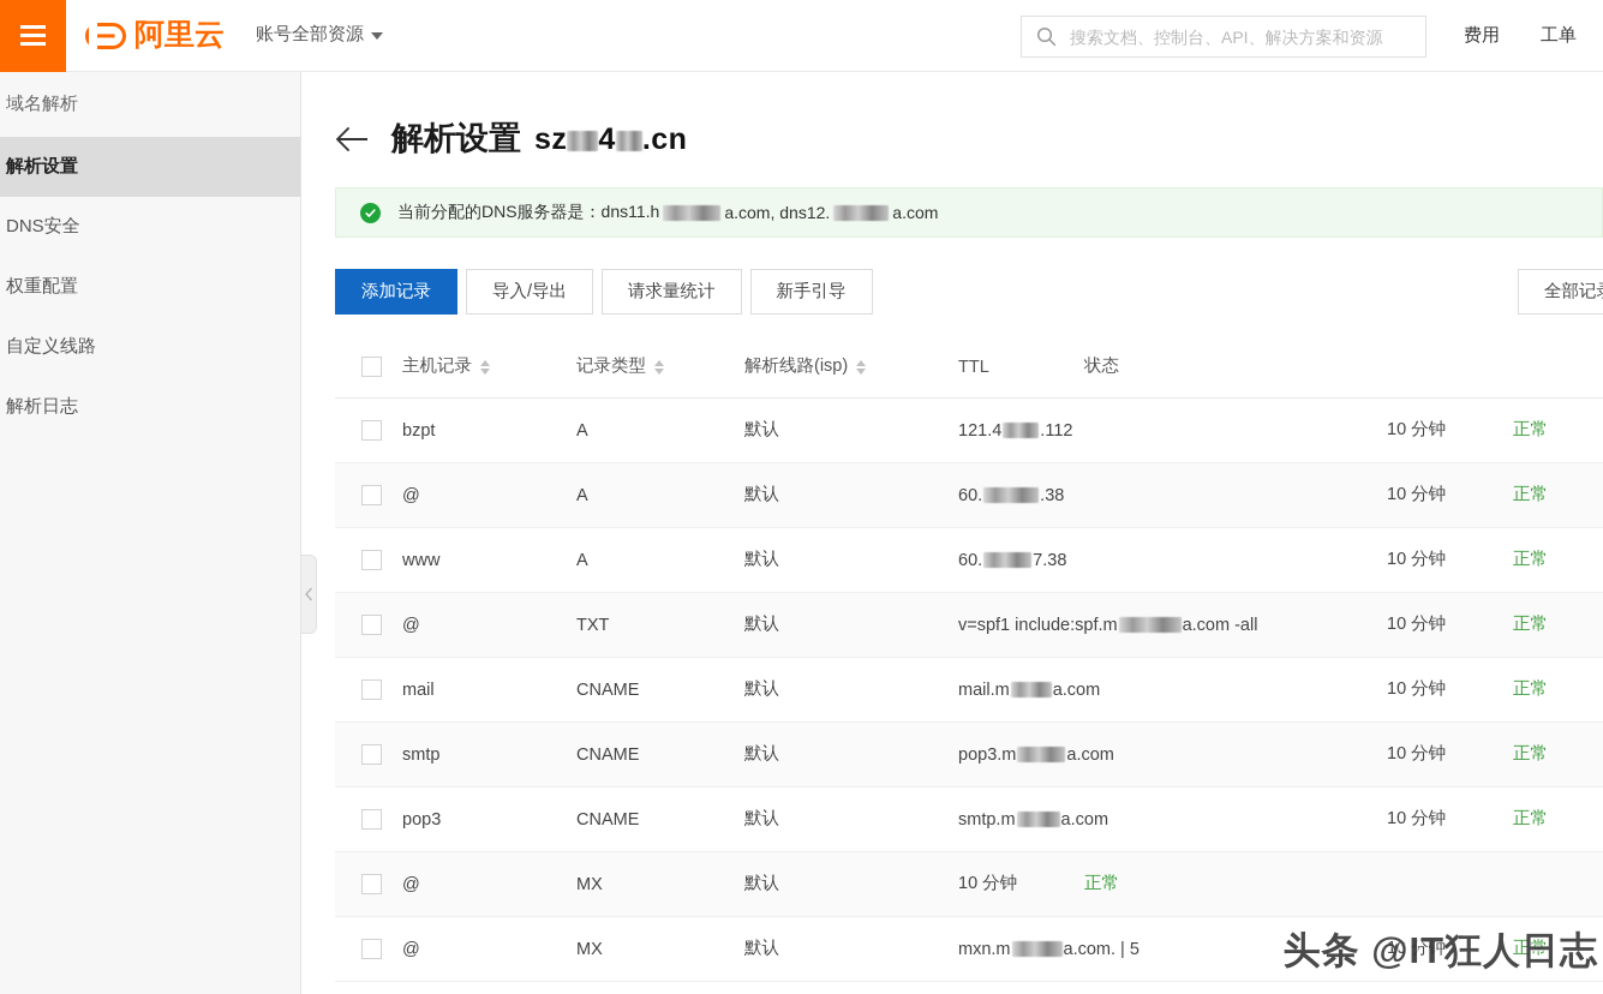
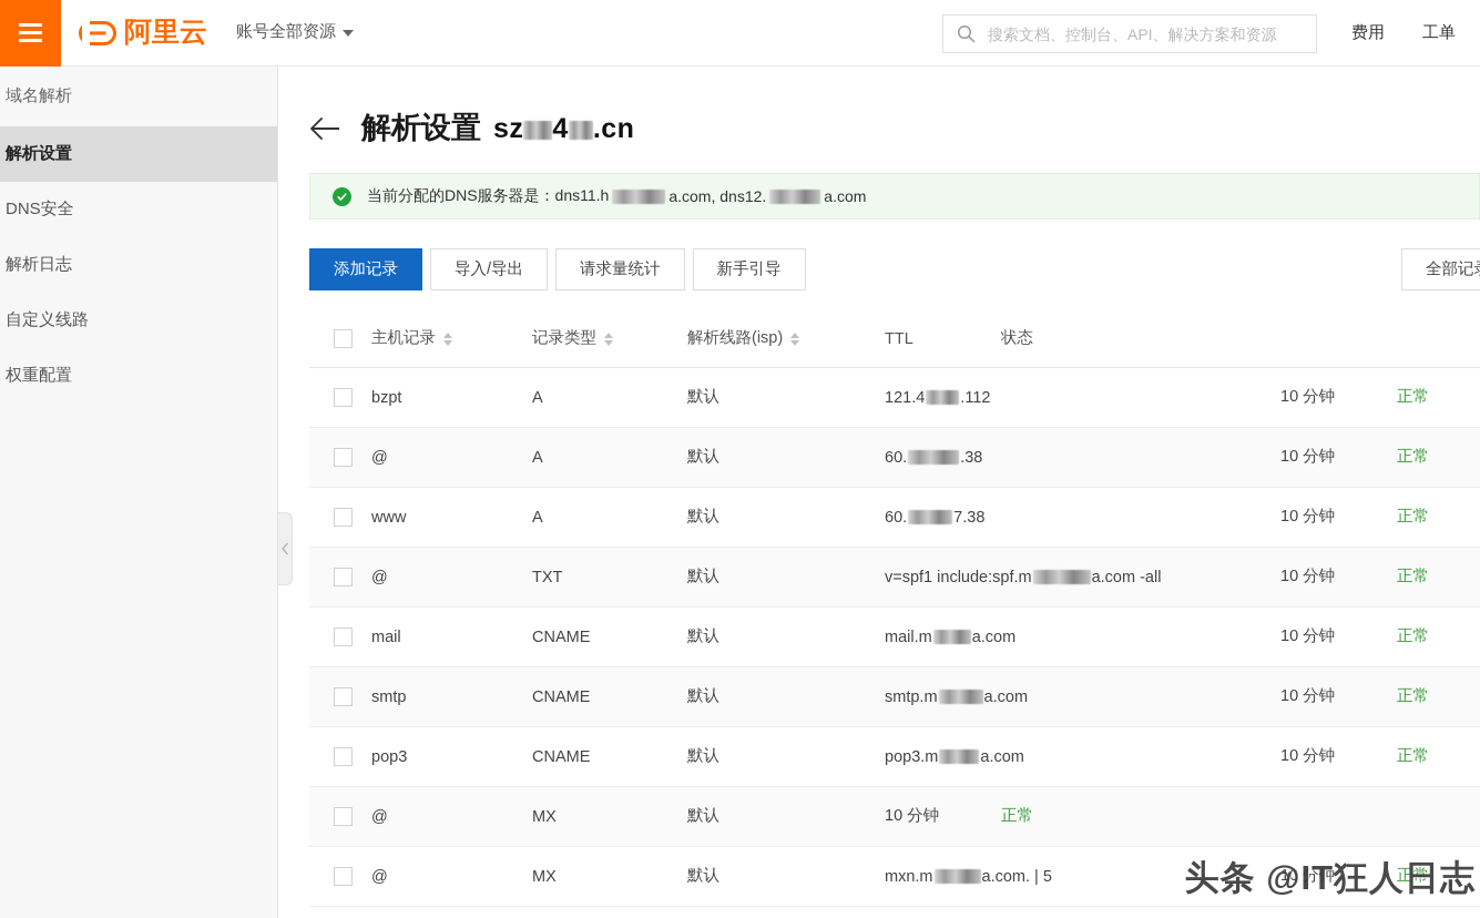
  阿里云
  账号全部资源
  搜索文档、控制台、API、解决方案和资源
  费用
  工单
  域名解析
  解析设置
  DNS安全
- 权重配置
+ 解析日志
  自定义线路
- 解析日志
+ 权重配置
  解析设置
  sz 4 .cn
  当前分配的DNS服务器是：dns11.h
  a.com, dns12.
  a.com
  添加记录
  导入/导出
  请求量统计
  新手引导
  全部记
  主机记录
  记录类型
  解析线路(isp)
  TTL
  状态
  bzpt
  A
  默认
  121.4 .112
  10 分钟
  正常
  @
  A
  默认
  60. .38
  10 分钟
  正常
  www
  A
  默认
  60. 7.38
  10 分钟
  正常
  @
  TXT
  默认
  v=spf1 include:spf.m a.com -all
  10 分钟
  正常
  mail
  CNAME
  默认
  mail.m a.com
  10 分钟
  正常
  smtp
  CNAME
  默认
- pop3.m a.com
+ smtp.m a.com
  10 分钟
  正常
  pop3
  CNAME
  默认
- smtp.m a.com
+ pop3.m a.com
  10 分钟
  正常
  @
  MX
  默认
  10 分钟
  正常
  @
  MX
  默认
  mxn.m a.com. | 5
  10 分钟
  正常
  头条 @IT狂人日志
